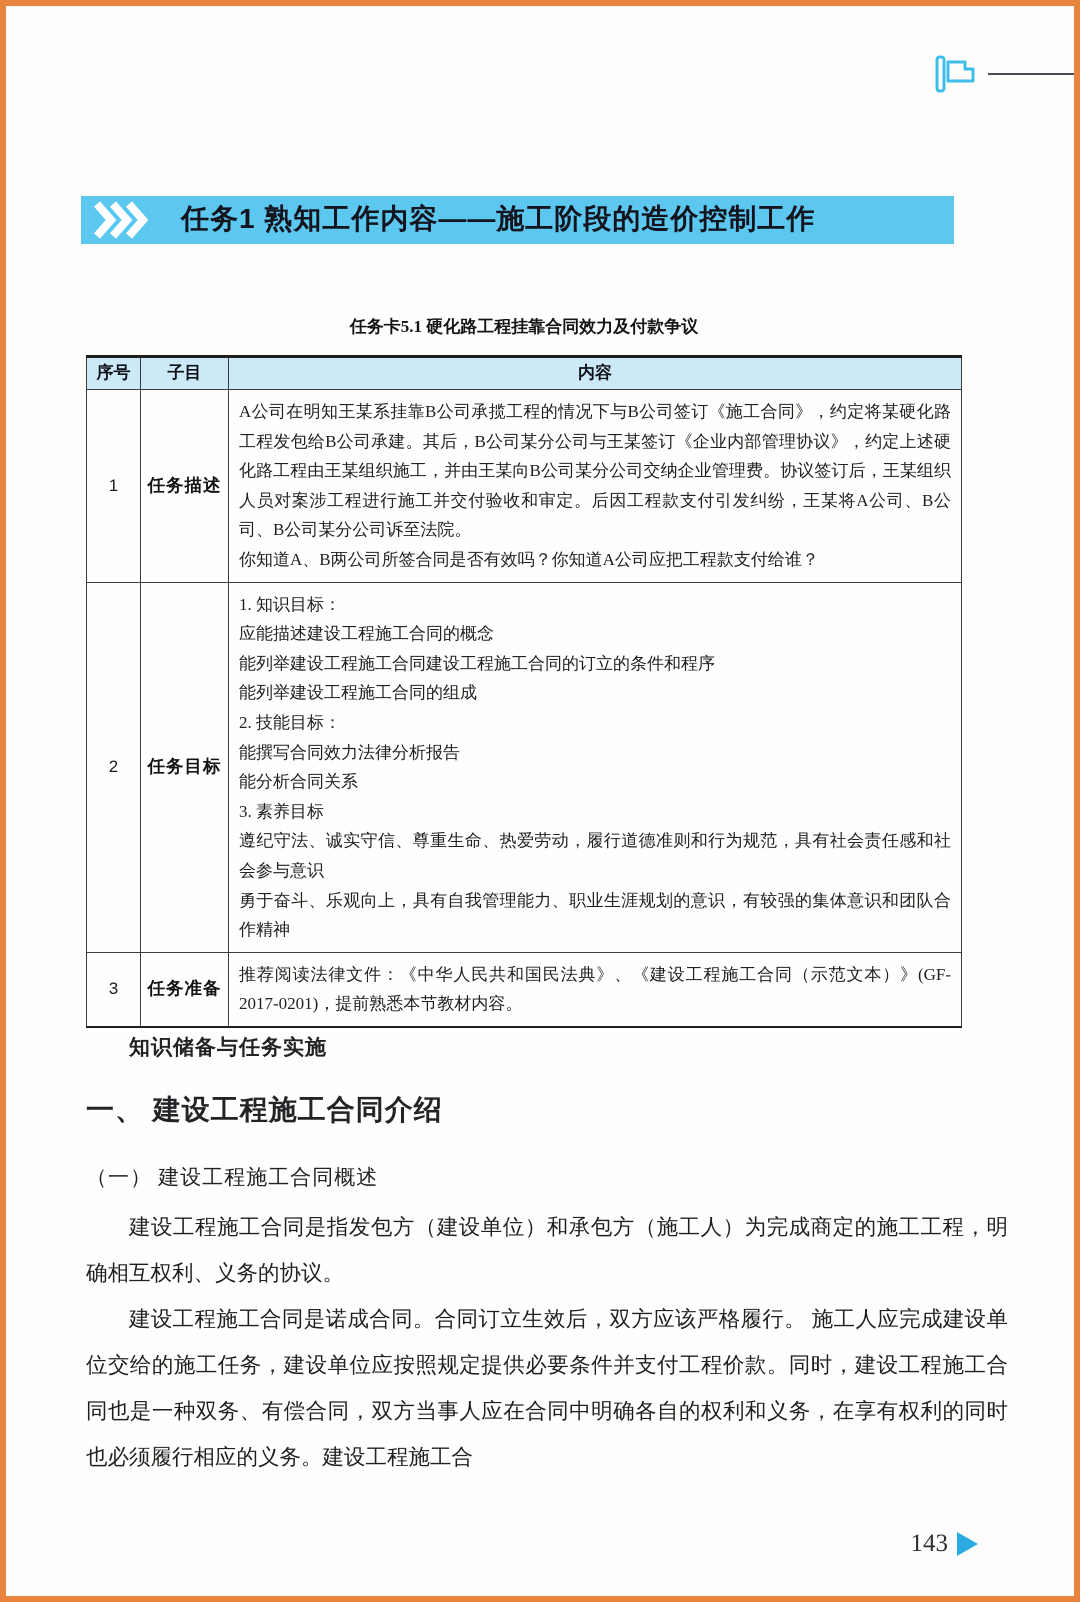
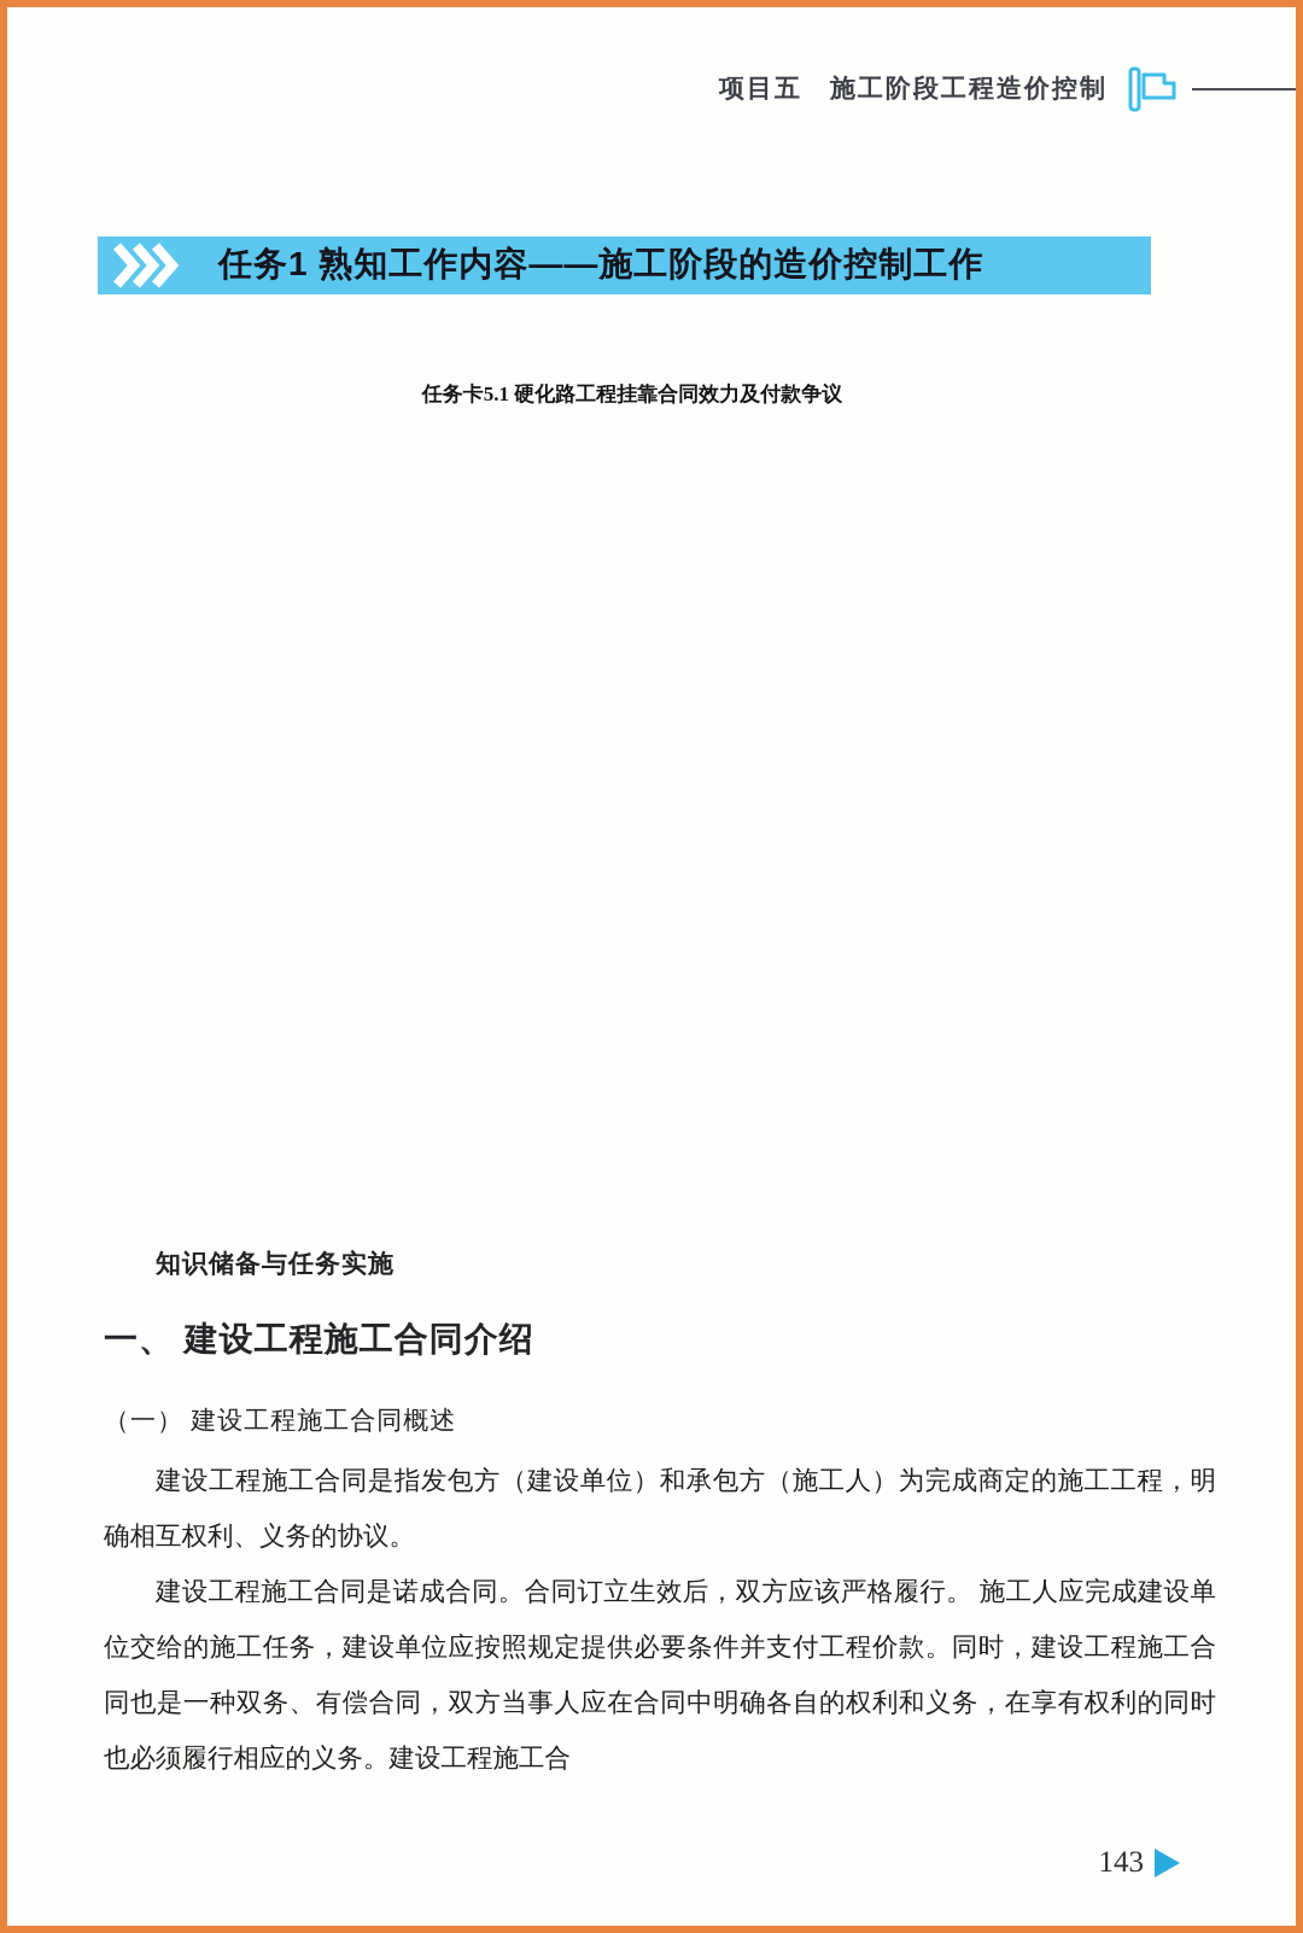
+ 项目五 施工阶段工程造价控制
  任务1 熟知工作内容——施工阶段的造价控制工作
  任务卡5.1 硬化路工程挂靠合同效力及付款争议
- 序号	子目	内容
- 1	任务描述	A公司在明知王某系挂靠B公司承揽工程的情况下与B公司签订《施工合同》，约定将某硬化路工程发包给B公司承建。其后，B公司某分公司与王某签订《企业内部管理协议》，约定上述硬化路工程由王某组织施工，并由王某向B公司某分公司交纳企业管理费。协议签订后，王某组织人员对案涉工程进行施工并交付验收和审定。后因工程款支付引发纠纷，王某将A公司、B公司、B公司某分公司诉至法院。 你知道A、B两公司所签合同是否有效吗？你知道A公司应把工程款支付给谁？
- 2	任务目标	1. 知识目标： 应能描述建设工程施工合同的概念 能列举建设工程施工合同建设工程施工合同的订立的条件和程序 能列举建设工程施工合同的组成 2. 技能目标： 能撰写合同效力法律分析报告 能分析合同关系 3. 素养目标 遵纪守法、诚实守信、尊重生命、热爱劳动，履行道德准则和行为规范，具有社会责任感和社会参与意识 勇于奋斗、乐观向上，具有自我管理能力、职业生涯规划的意识，有较强的集体意识和团队合作精神
- 3	任务准备	推荐阅读法律文件：《中华人民共和国民法典》、《建设工程施工合同（示范文本）》(GF-2017-0201)，提前熟悉本节教材内容。
  知识储备与任务实施
  一、 建设工程施工合同介绍
  （一） 建设工程施工合同概述
  建设工程施工合同是指发包方（建设单位）和承包方（施工人）为完成商定的施工工程，明确相互权利、义务的协议。
  建设工程施工合同是诺成合同。合同订立生效后，双方应该严格履行。 施工人应完成建设单位交给的施工任务，建设单位应按照规定提供必要条件并支付工程价款。同时，建设工程施工合同也是一种双务、有偿合同，双方当事人应在合同中明确各自的权利和义务，在享有权利的同时也必须履行相应的义务。建设工程施工合
  143
